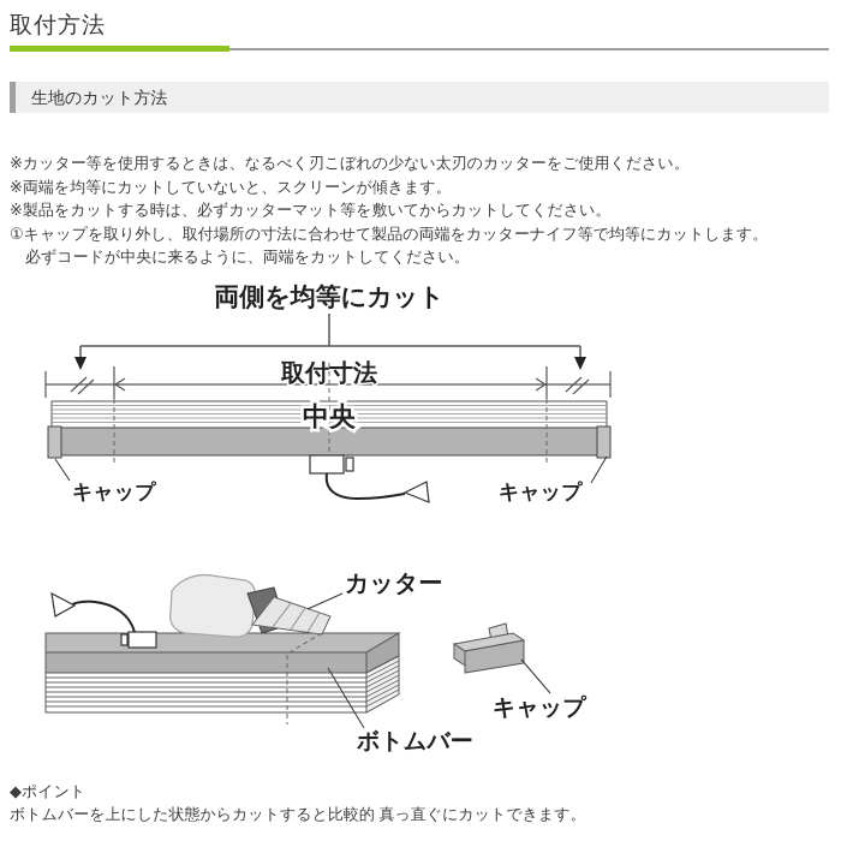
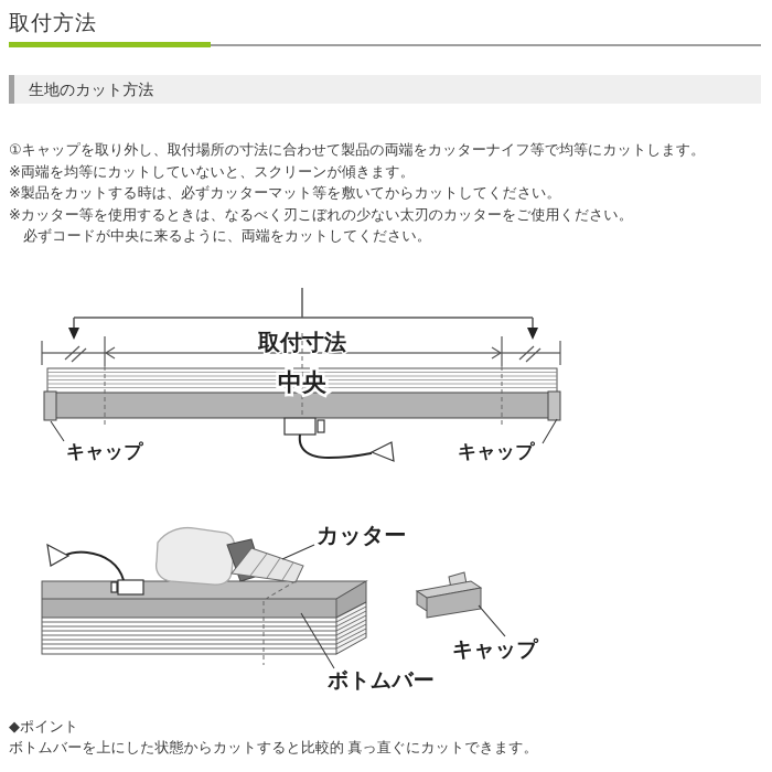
  取付方法
  生地のカット方法
- ※カッター等を使用するときは、なるべく刃こぼれの少ない太刃のカッターをご使用ください。
+ ①キャップを取り外し、取付場所の寸法に合わせて製品の両端をカッターナイフ等で均等にカットします。
  ※両端を均等にカットしていないと、スクリーンが傾きます。
  ※製品をカットする時は、必ずカッターマット等を敷いてからカットしてください。
- ①キャップを取り外し、取付場所の寸法に合わせて製品の両端をカッターナイフ等で均等にカットします。
+ ※カッター等を使用するときは、なるべく刃こぼれの少ない太刃のカッターをご使用ください。
  必ずコードが中央に来るように、両端をカットしてください。
- 両側を均等にカット
  取付寸法
  中央
  キャップ
  キャップ
  カッター
  キャップ
  ボトムバー
  ◆ポイント
  ボトムバーを上にした状態からカットすると比較的 真っ直ぐにカットできます。
